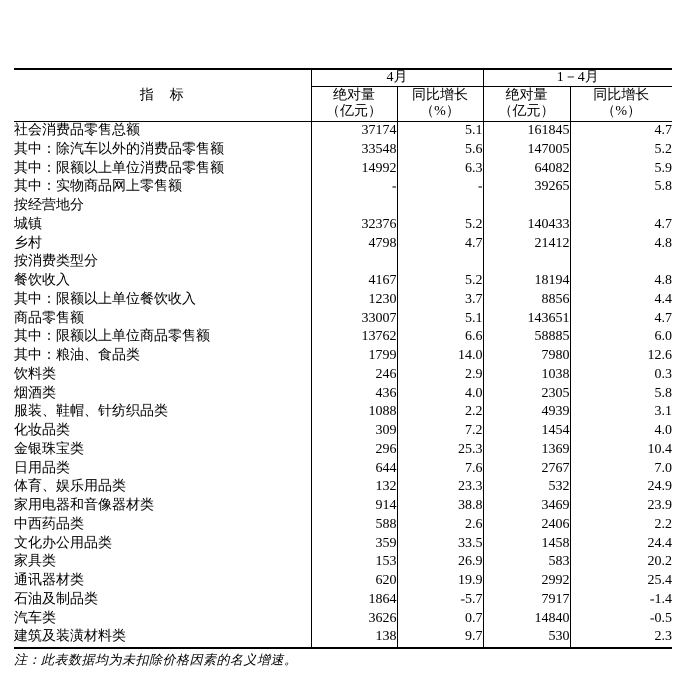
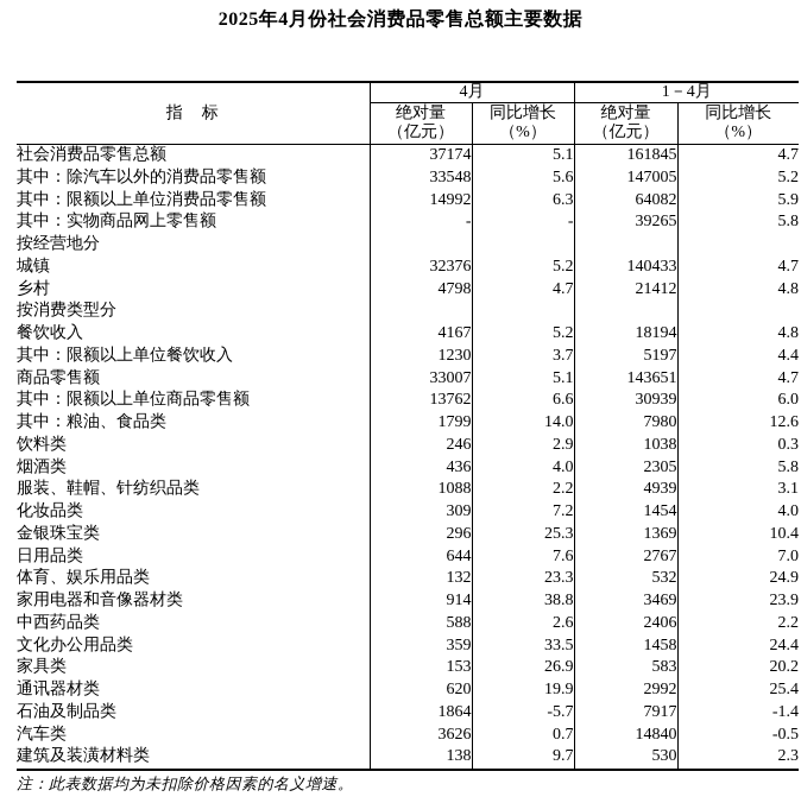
+ 2025年4月份社会消费品零售总额主要数据
  指 标	4月	1－4月
  绝对量 （亿元）	同比增长 （%）	绝对量 （亿元）	同比增长 （%）
  社会消费品零售总额	37174	5.1	161845	4.7
  其中：除汽车以外的消费品零售额	33548	5.6	147005	5.2
  其中：限额以上单位消费品零售额	14992	6.3	64082	5.9
  其中：实物商品网上零售额	-	-	39265	5.8
  按经营地分
  城镇	32376	5.2	140433	4.7
  乡村	4798	4.7	21412	4.8
  按消费类型分
  餐饮收入	4167	5.2	18194	4.8
- 其中：限额以上单位餐饮收入	1230	3.7	8856	4.4
+ 其中：限额以上单位餐饮收入	1230	3.7	5197	4.4
  商品零售额	33007	5.1	143651	4.7
- 其中：限额以上单位商品零售额	13762	6.6	58885	6.0
+ 其中：限额以上单位商品零售额	13762	6.6	30939	6.0
  其中：粮油、食品类	1799	14.0	7980	12.6
  饮料类	246	2.9	1038	0.3
  烟酒类	436	4.0	2305	5.8
  服装、鞋帽、针纺织品类	1088	2.2	4939	3.1
  化妆品类	309	7.2	1454	4.0
  金银珠宝类	296	25.3	1369	10.4
  日用品类	644	7.6	2767	7.0
  体育、娱乐用品类	132	23.3	532	24.9
  家用电器和音像器材类	914	38.8	3469	23.9
  中西药品类	588	2.6	2406	2.2
  文化办公用品类	359	33.5	1458	24.4
  家具类	153	26.9	583	20.2
  通讯器材类	620	19.9	2992	25.4
  石油及制品类	1864	-5.7	7917	-1.4
  汽车类	3626	0.7	14840	-0.5
  建筑及装潢材料类	138	9.7	530	2.3
  注：此表数据均为未扣除价格因素的名义增速。
